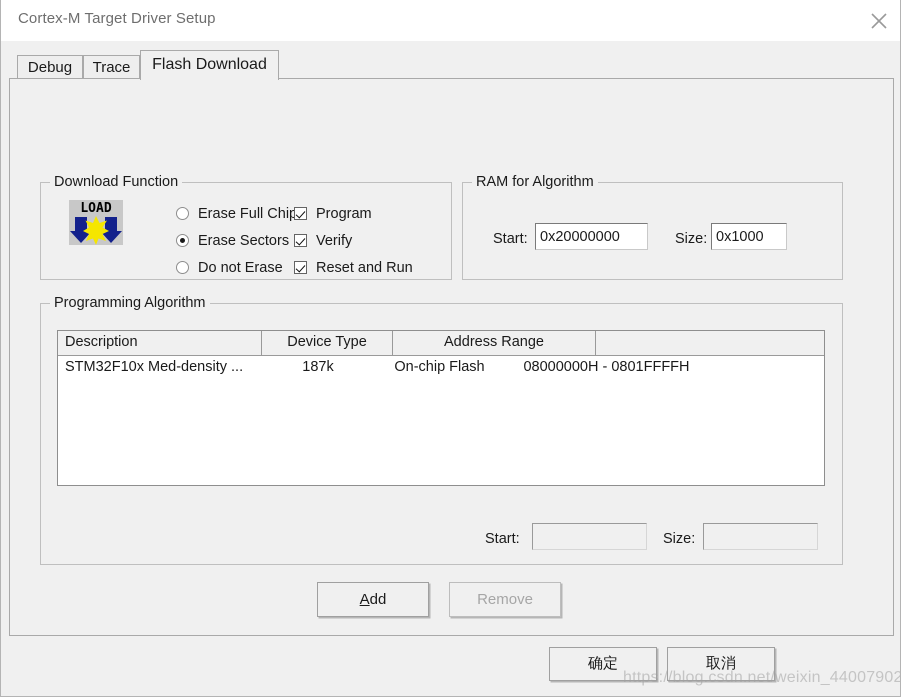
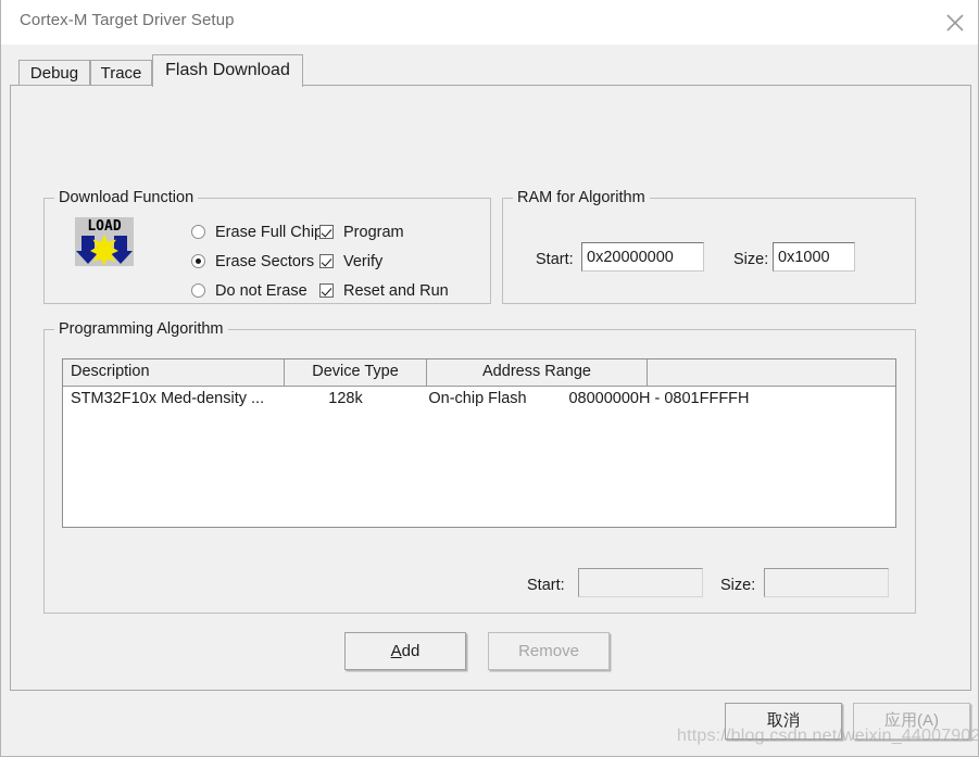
  Cortex-M Target Driver Setup
  Debug
  Trace
  Flash Download
  Download Function
  LOAD
  Erase Full Chi
  Erase Sectors
  Do not Erase
  Program
  Verify
  Reset and Run
  RAM for Algorithm
  Start:
  0x20000000
  Size:
  0x1000
  Programming Algorithm
  Description
  Device Type
  Address Range
  STM32F10x Med-density ...
- 187k
+ 128k
  On-chip Flash
  08000000H - 0801FFFFH
  Start:
  Size:
  Add
  Remove
- 确定
  取消
+ 应用(A)
  https://blog.csdn.net/weixin_44007902
